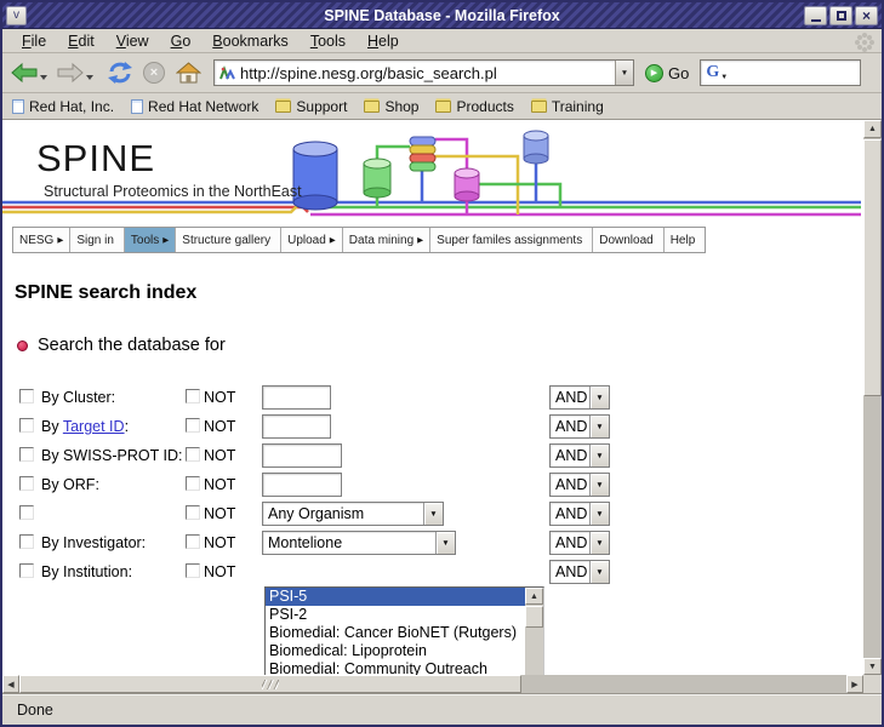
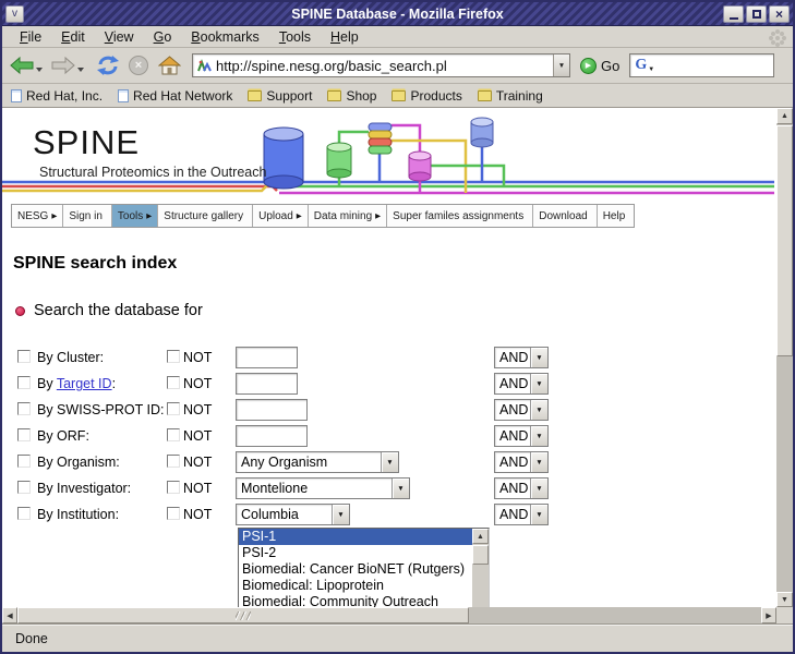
  v
  SPINE Database - Mozilla Firefox
  ×
  File
  Edit
  View
  Go
  Bookmarks
  Tools
  Help
  ×
  http://spine.nesg.org/basic_search.pl
  Go
  G
  Red Hat, Inc.
  Red Hat Network
  Support
  Shop
  Products
  Training
  SPINE
- Structural Proteomics in the NorthEast
+ Structural Proteomics in the Outreach
  NESG
  Sign in
  Tools
  Structure gallery
  Upload
  Data mining
  Super familes assignments
  Download
  Help
  SPINE search index
  Search the database for
  By Cluster:
  NOT
  AND
  By Target ID:
  NOT
  AND
  By SWISS-PROT ID:
  NOT
  AND
  By ORF:
  NOT
  AND
+ By Organism:
  NOT
  Any Organism
  AND
  By Investigator:
  NOT
  Montelione
  AND
  By Institution:
  NOT
+ Columbia
  AND
- PSI-5
+ PSI-1
  PSI-2
  Biomedial: Cancer BioNET (Rutgers)
  Biomedical: Lipoprotein
  Biomedial: Community Outreach
  Done
